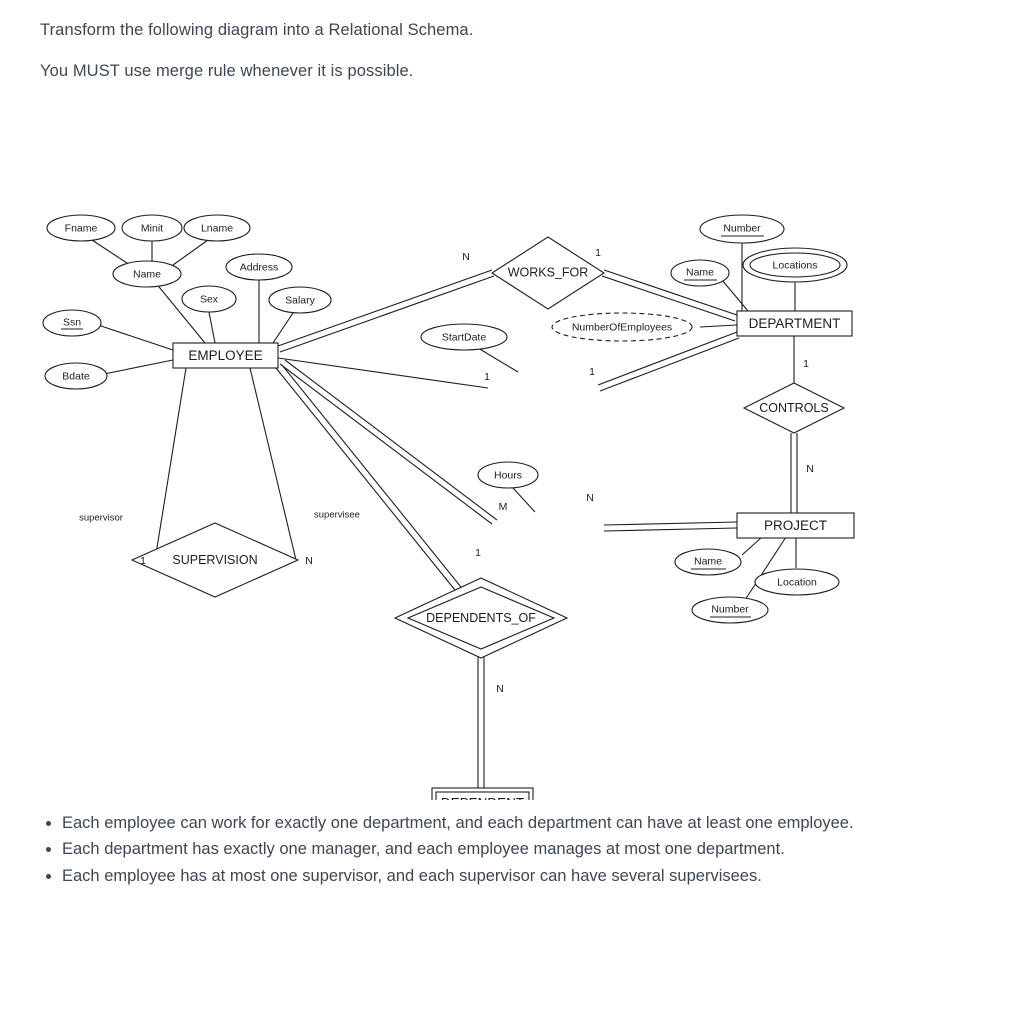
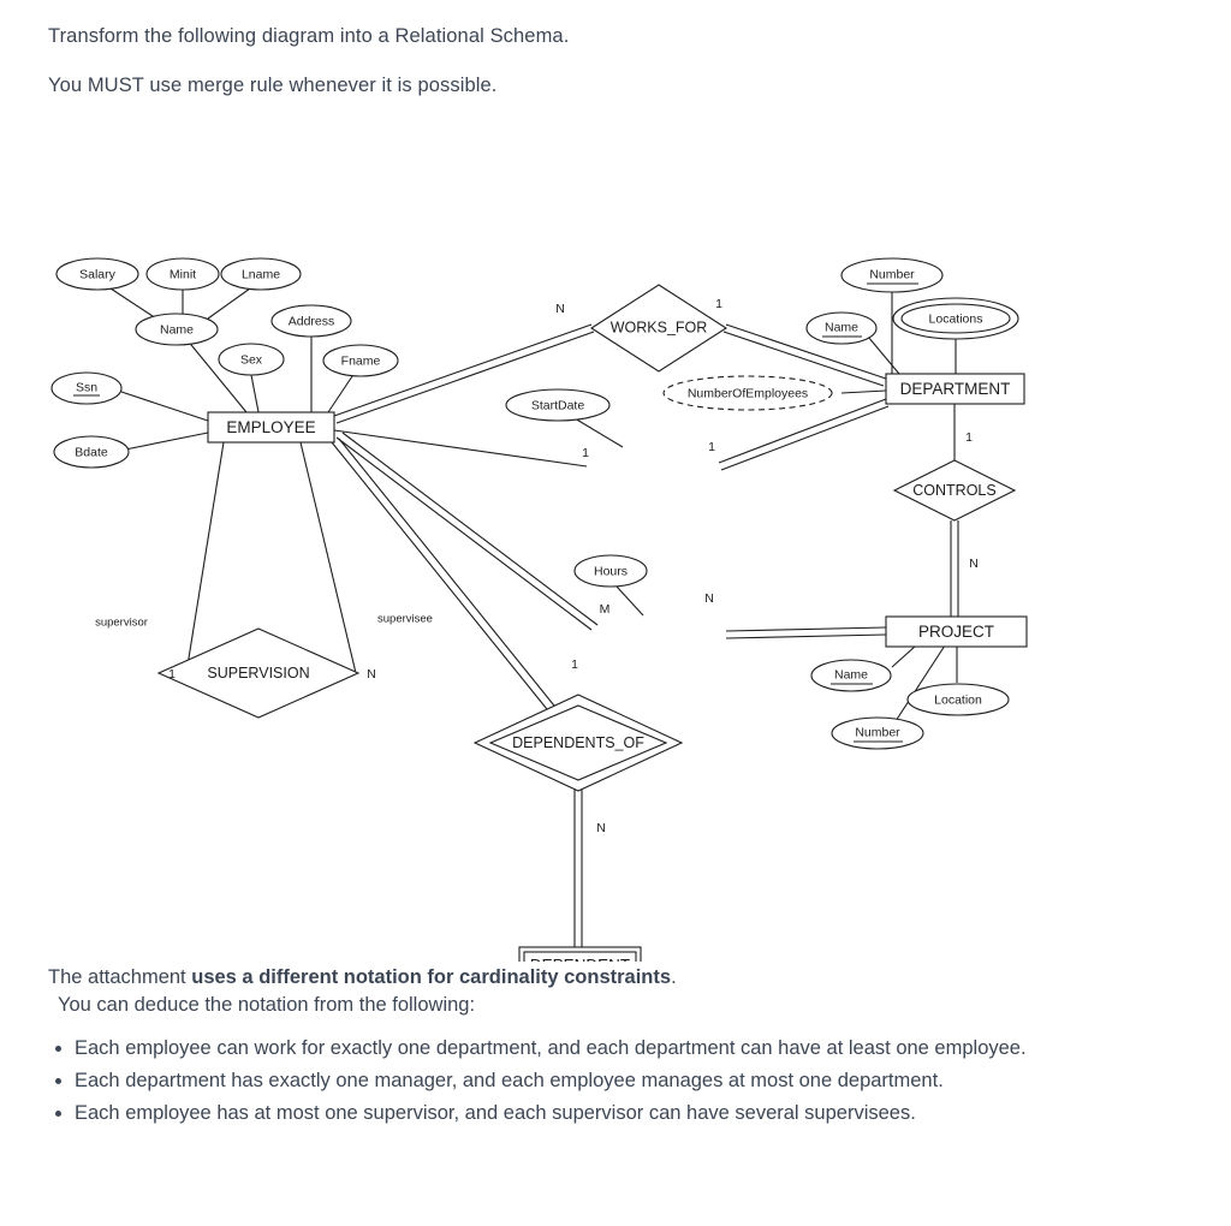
  Transform the following diagram into a Relational Schema.
  You MUST use merge rule whenever it is possible.
  EMPLOYEE
  DEPARTMENT
  PROJECT
  WORKS_FOR
  CONTROLS
  SUPERVISION
  DEPENDENTS_OF
- Fname
+ Salary
  Minit
  Lname
  Name
  Address
  Sex
- Salary
+ Fname
  Ssn
  Bdate
  Number
  Name
  Locations
  NumberOfEmployees
  Name
  Number
  Location
  StartDate
  Hours
  N
  1
  1
  1
  1
  N
  M
  N
  1
  N
  1
  N
  supervisor
  supervisee
+ The attachment uses a different notation for cardinality constraints.
+ You can deduce the notation from the following:
  Each employee can work for exactly one department, and each department can have at least one employee.
  Each department has exactly one manager, and each employee manages at most one department.
  Each employee has at most one supervisor, and each supervisor can have several supervisees.
